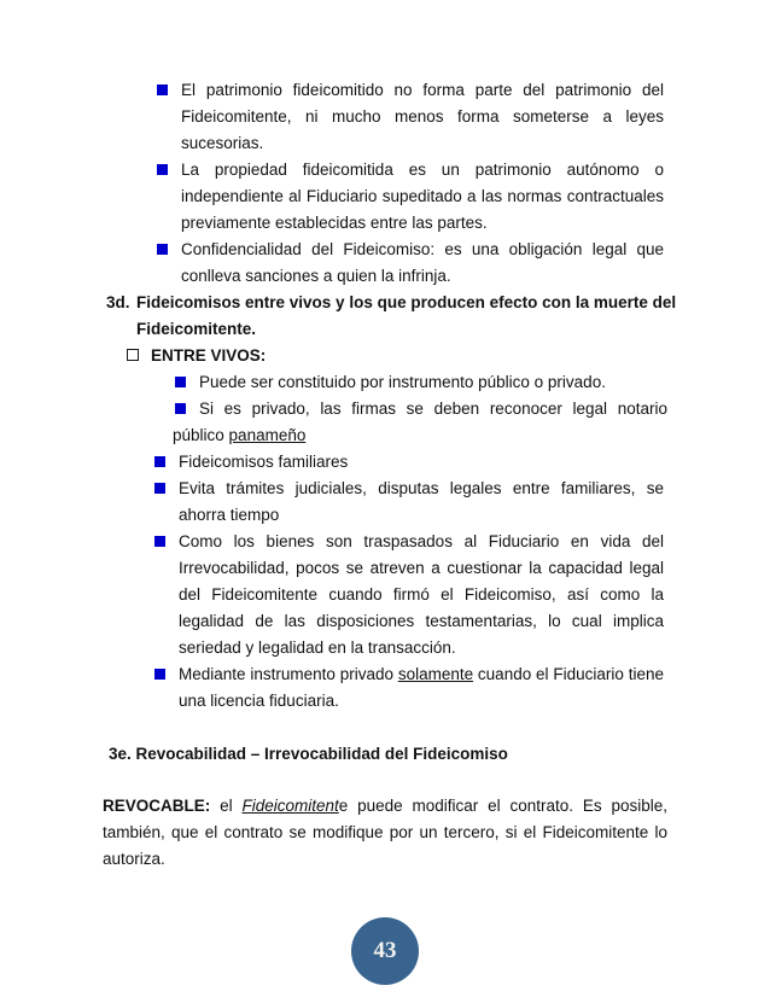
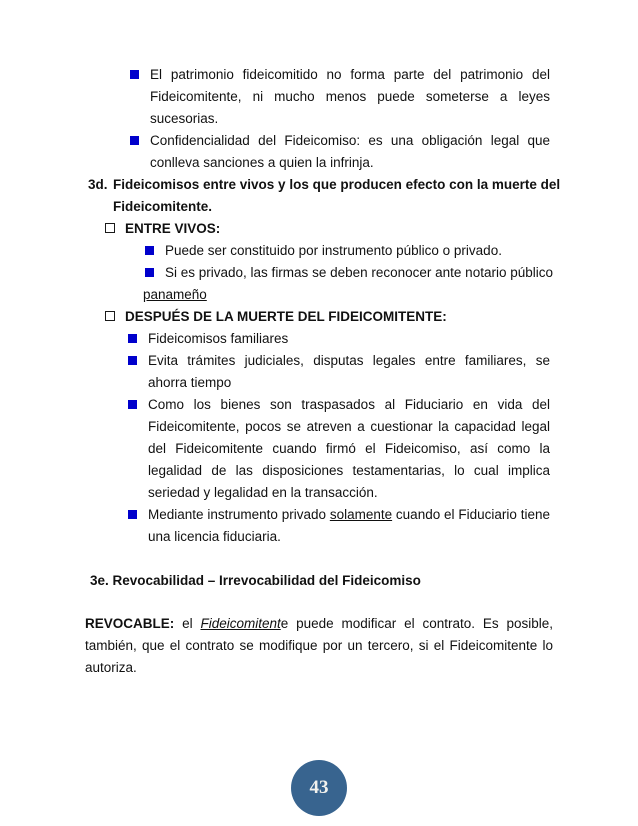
- El patrimonio fideicomitido no forma parte del patrimonio del Fideicomitente, ni mucho menos forma someterse a leyes sucesorias.
+ El patrimonio fideicomitido no forma parte del patrimonio del Fideicomitente, ni mucho menos puede someterse a leyes sucesorias.
- La propiedad fideicomitida es un patrimonio autónomo o independiente al Fiduciario supeditado a las normas contractuales previamente establecidas entre las partes.
  Confidencialidad del Fideicomiso: es una obligación legal que conlleva sanciones a quien la infrinja.
  3d. Fideicomisos entre vivos y los que producen efecto con la muerte del Fideicomitente.
  ENTRE VIVOS:
  Puede ser constituido por instrumento público o privado.
- Si es privado, las firmas se deben reconocer legal notario público panameño
+ Si es privado, las firmas se deben reconocer ante notario público panameño
+ DESPUÉS DE LA MUERTE DEL FIDEICOMITENTE:
  Fideicomisos familiares
  Evita trámites judiciales, disputas legales entre familiares, se ahorra tiempo
- Como los bienes son traspasados al Fiduciario en vida del Irrevocabilidad, pocos se atreven a cuestionar la capacidad legal del Fideicomitente cuando firmó el Fideicomiso, así como la legalidad de las disposiciones testamentarias, lo cual implica seriedad y legalidad en la transacción.
+ Como los bienes son traspasados al Fiduciario en vida del Fideicomitente, pocos se atreven a cuestionar la capacidad legal del Fideicomitente cuando firmó el Fideicomiso, así como la legalidad de las disposiciones testamentarias, lo cual implica seriedad y legalidad en la transacción.
  Mediante instrumento privado solamente cuando el Fiduciario tiene una licencia fiduciaria.
  3e. Revocabilidad – Irrevocabilidad del Fideicomiso
  REVOCABLE: el Fideicomitente puede modificar el contrato. Es posible, también, que el contrato se modifique por un tercero, si el Fideicomitente lo autoriza.
  43
